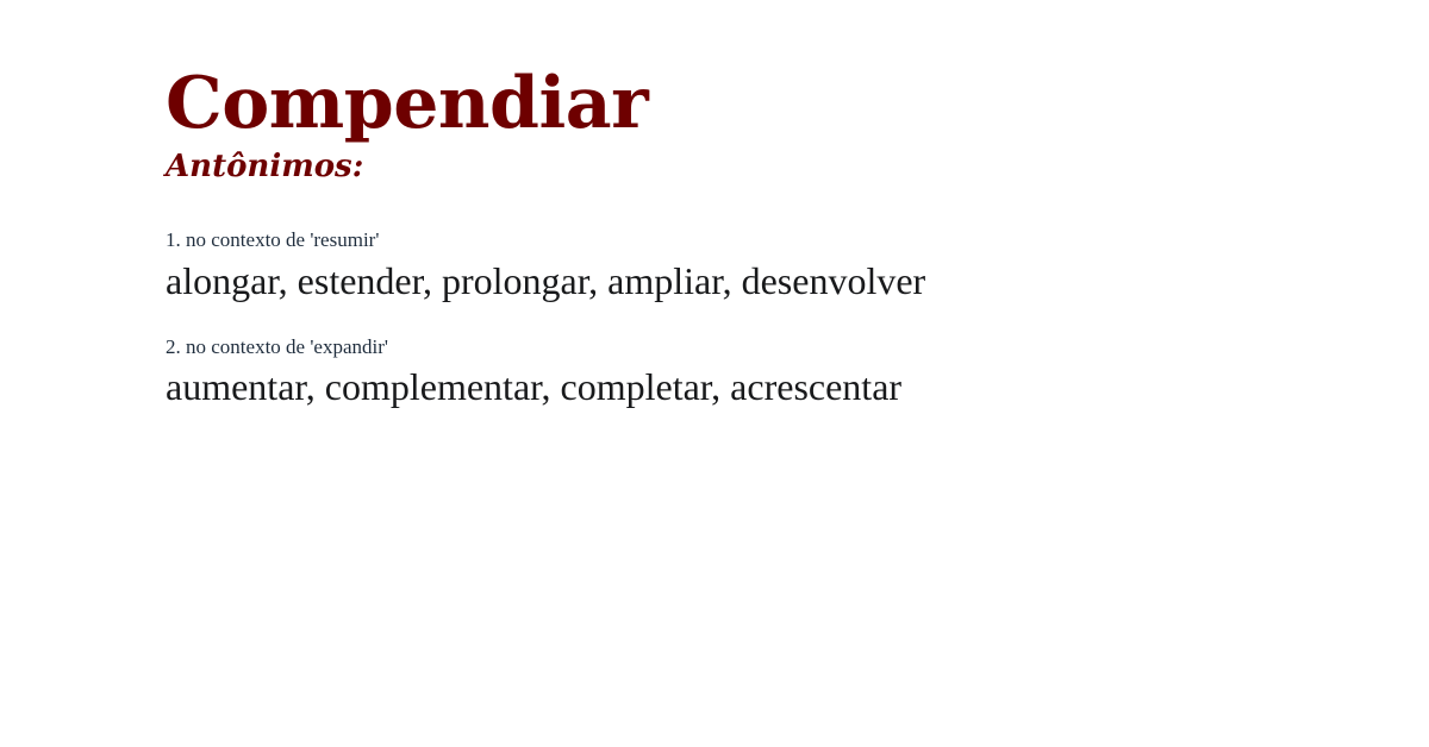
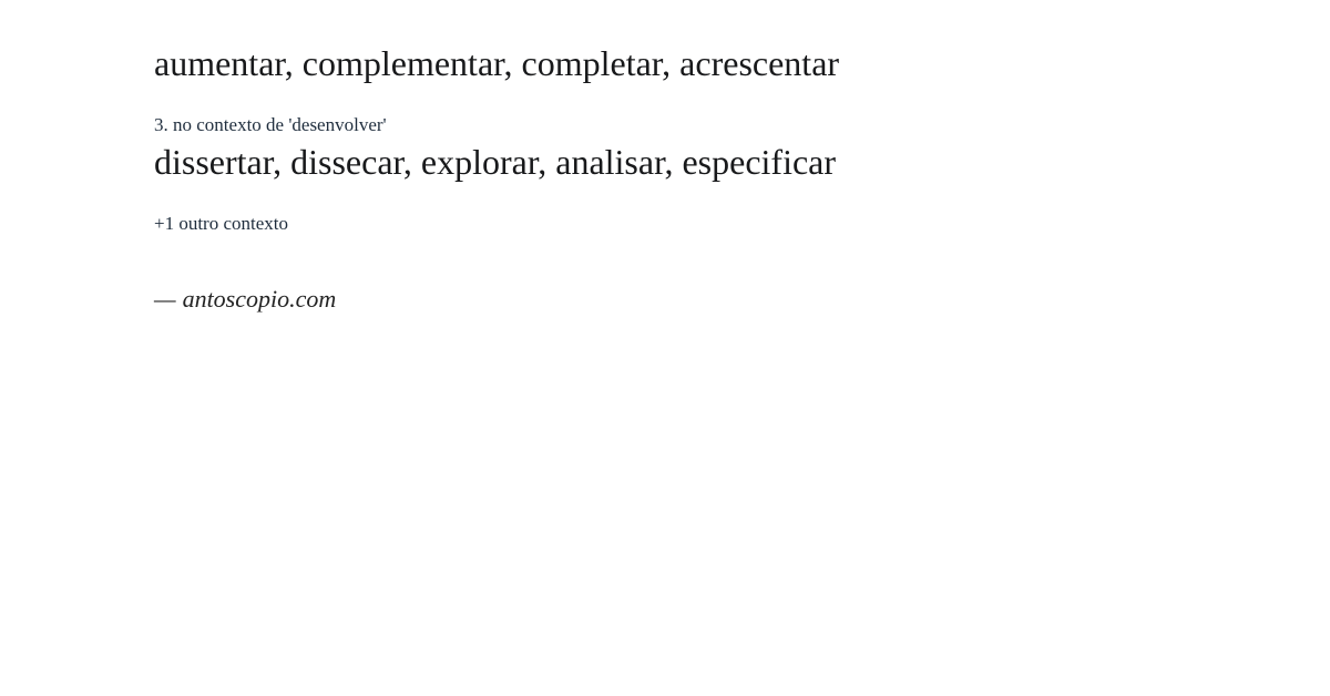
- Compendiar
- Antônimos:
- 1. no contexto de 'resumir'
- alongar, estender, prolongar, ampliar, desenvolver
- 2. no contexto de 'expandir'
  aumentar, complementar, completar, acrescentar
+ 3. no contexto de 'desenvolver'
+ dissertar, dissecar, explorar, analisar, especificar
+ +1 outro contexto
+ — antoscopio.com
